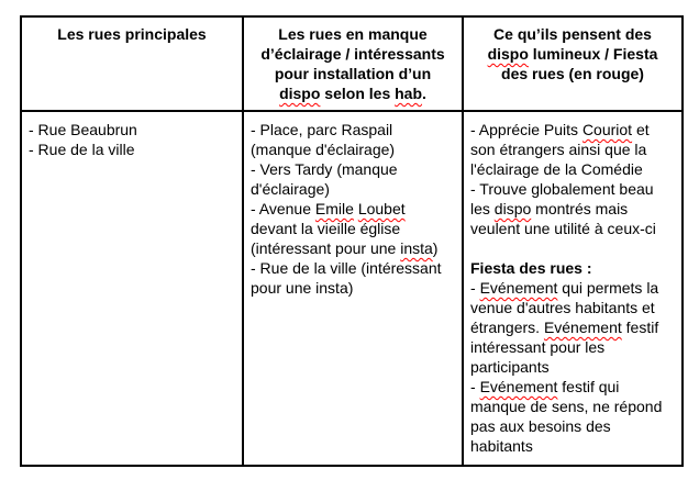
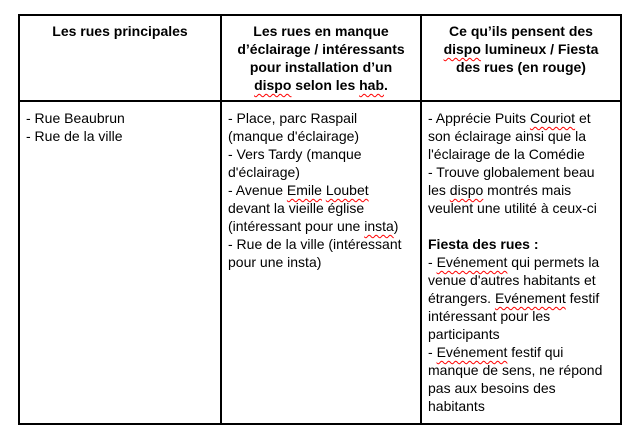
  Les rues principales	Les rues en manqued’éclairage / intéressantspour installation d’undispo selon les hab.	Ce qu’ils pensent desdispo lumineux / Fiestades rues (en rouge)
- - Rue Beaubrun- Rue de la ville	- Place, parc Raspail(manque d'éclairage)- Vers Tardy (manqued'éclairage)- Avenue Emile Loubetdevant la vieille église(intéressant pour une insta)- Rue de la ville (intéressantpour une insta)	- Apprécie Puits Couriot etson étrangers ainsi que lal'éclairage de la Comédie- Trouve globalement beaules dispo montrés maisveulent une utilité à ceux-ci Fiesta des rues :- Evénement qui permets lavenue d'autres habitants etétrangers. Evénement festifintéressant pour lesparticipants- Evénement festif quimanque de sens, ne répondpas aux besoins deshabitants
+ - Rue Beaubrun- Rue de la ville	- Place, parc Raspail(manque d'éclairage)- Vers Tardy (manqued'éclairage)- Avenue Emile Loubetdevant la vieille église(intéressant pour une insta)- Rue de la ville (intéressantpour une insta)	- Apprécie Puits Couriot etson éclairage ainsi que lal'éclairage de la Comédie- Trouve globalement beaules dispo montrés maisveulent une utilité à ceux-ci Fiesta des rues :- Evénement qui permets lavenue d'autres habitants etétrangers. Evénement festifintéressant pour lesparticipants- Evénement festif quimanque de sens, ne répondpas aux besoins deshabitants
